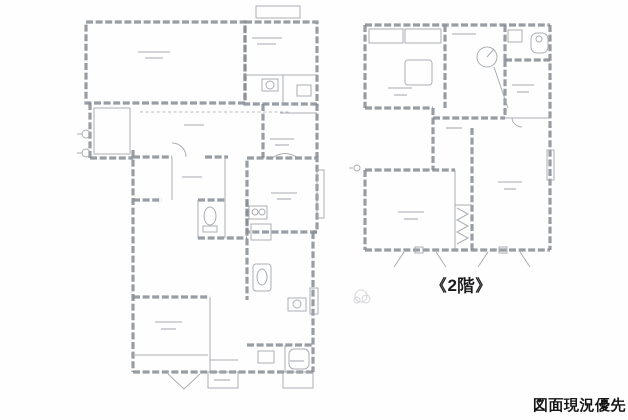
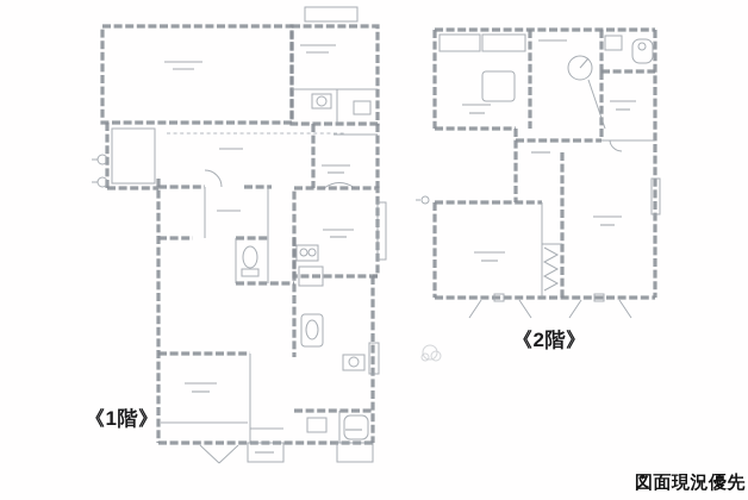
+ 《1階》
  《2階》
  図面現況優先
